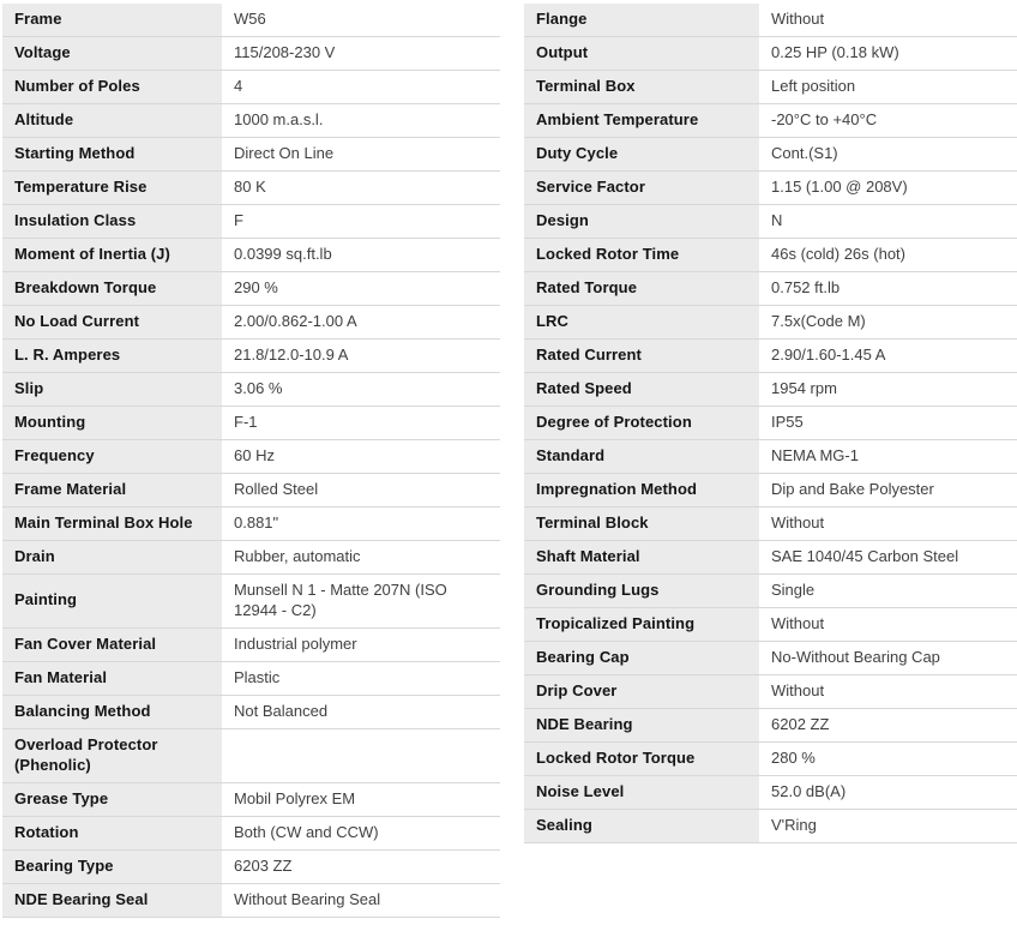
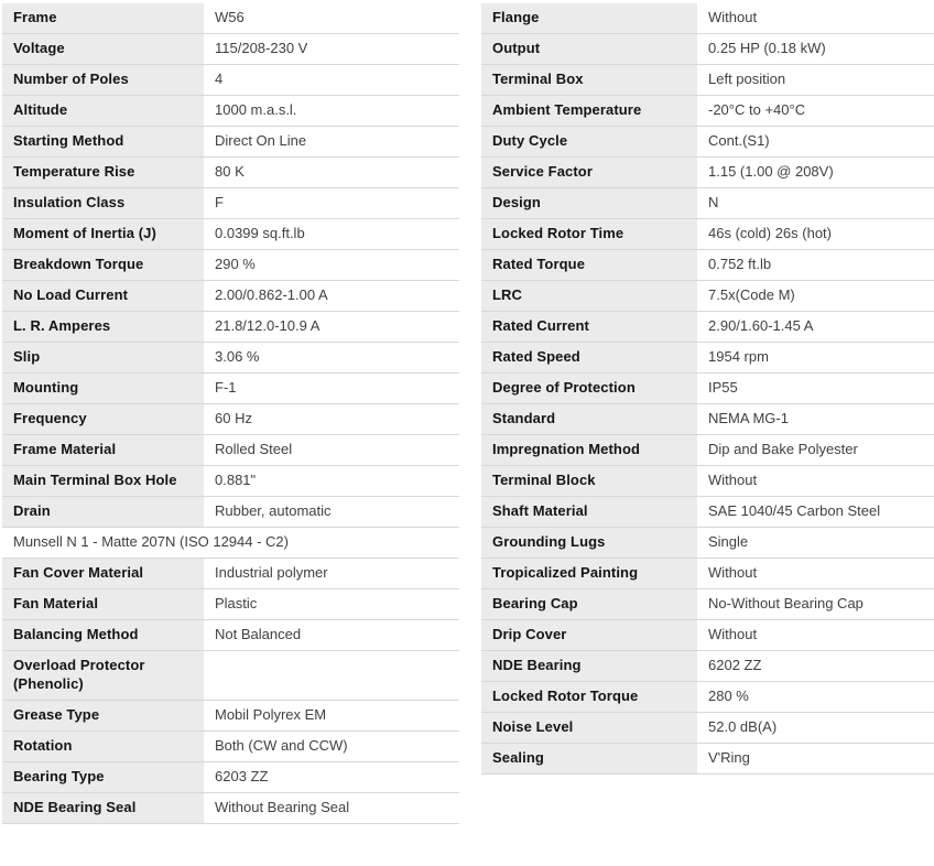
  Frame
  W56
  Voltage
  115/208-230 V
  Number of Poles
  4
  Altitude
  1000 m.a.s.l.
  Starting Method
  Direct On Line
  Temperature Rise
  80 K
  Insulation Class
  F
  Moment of Inertia (J)
  0.0399 sq.ft.lb
  Breakdown Torque
  290 %
  No Load Current
  2.00/0.862-1.00 A
  L. R. Amperes
  21.8/12.0-10.9 A
  Slip
  3.06 %
  Mounting
  F-1
  Frequency
  60 Hz
  Frame Material
  Rolled Steel
  Main Terminal Box Hole
  0.881"
  Drain
  Rubber, automatic
- Painting
  Munsell N 1 - Matte 207N (ISO 12944 - C2)
  Fan Cover Material
  Industrial polymer
  Fan Material
  Plastic
  Balancing Method
  Not Balanced
  Overload Protector (Phenolic)
  Grease Type
  Mobil Polyrex EM
  Rotation
  Both (CW and CCW)
  Bearing Type
  6203 ZZ
  NDE Bearing Seal
  Without Bearing Seal
  Flange
  Without
  Output
  0.25 HP (0.18 kW)
  Terminal Box
  Left position
  Ambient Temperature
  -20°C to +40°C
  Duty Cycle
  Cont.(S1)
  Service Factor
  1.15 (1.00 @ 208V)
  Design
  N
  Locked Rotor Time
  46s (cold) 26s (hot)
  Rated Torque
  0.752 ft.lb
  LRC
  7.5x(Code M)
  Rated Current
  2.90/1.60-1.45 A
  Rated Speed
  1954 rpm
  Degree of Protection
  IP55
  Standard
  NEMA MG-1
  Impregnation Method
  Dip and Bake Polyester
  Terminal Block
  Without
  Shaft Material
  SAE 1040/45 Carbon Steel
  Grounding Lugs
  Single
  Tropicalized Painting
  Without
  Bearing Cap
  No-Without Bearing Cap
  Drip Cover
  Without
  NDE Bearing
  6202 ZZ
  Locked Rotor Torque
  280 %
  Noise Level
  52.0 dB(A)
  Sealing
  V'Ring
